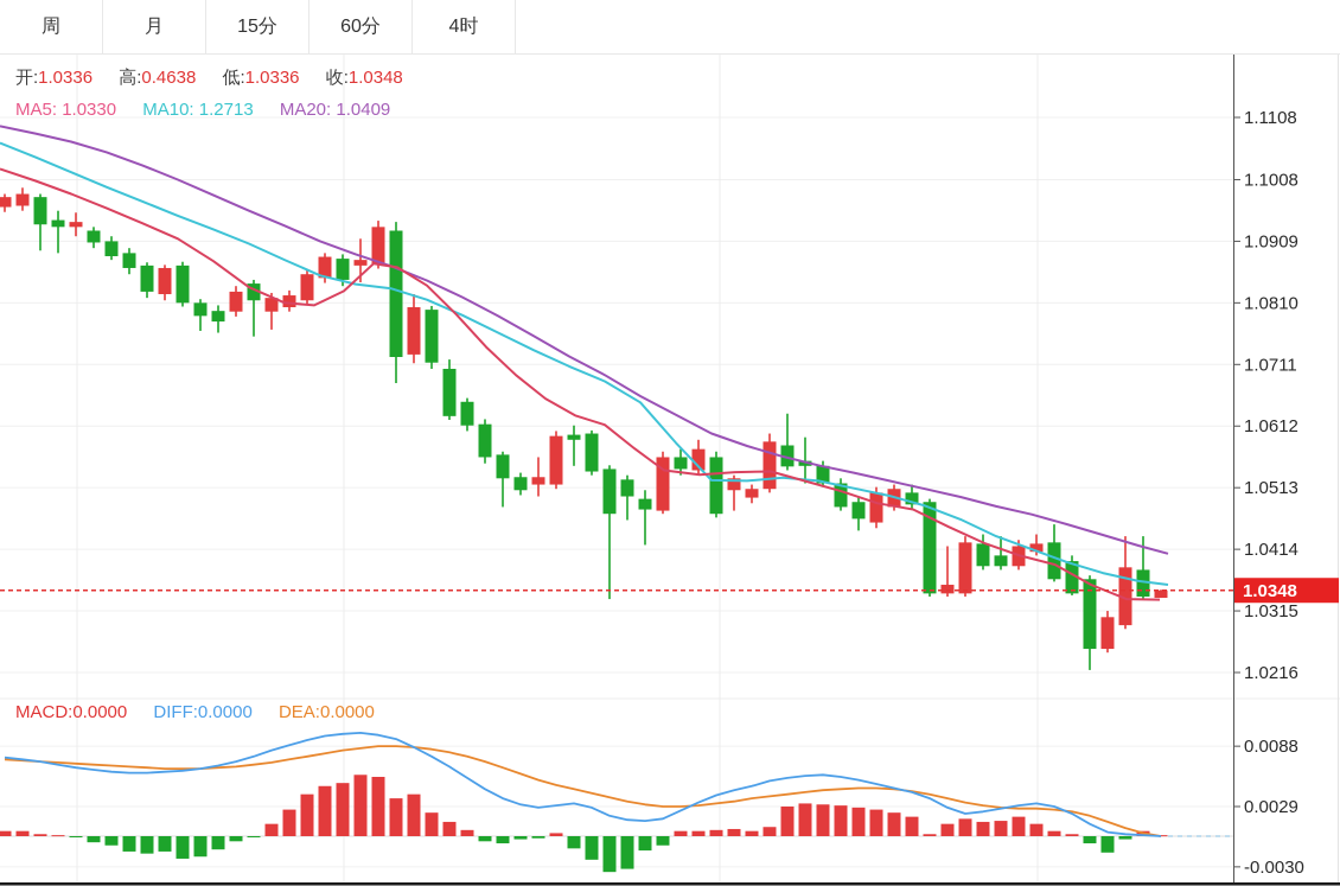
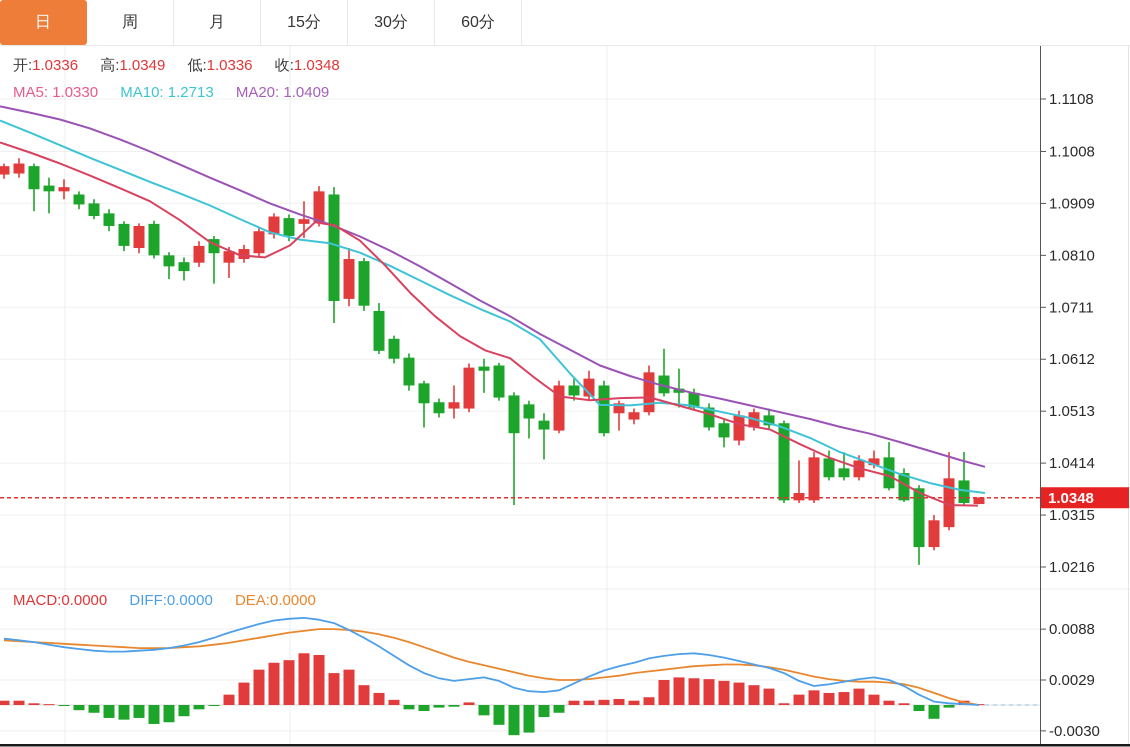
+ 日
  周
  月
  15分
+ 30分
  60分
- 4时
  1.1108
  1.1008
  1.0909
  1.0810
  1.0711
  1.0612
  1.0513
  1.0414
  1.0315
  1.0216
  0.0088
  0.0029
  -0.0030
  1.0348
- 开:1.0336 高:0.4638 低:1.0336 收:1.0348
+ 开:1.0336 高:1.0349 低:1.0336 收:1.0348
  MA5: 1.0330 MA10: 1.2713 MA20: 1.0409
  MACD:0.0000 DIFF:0.0000 DEA:0.0000
